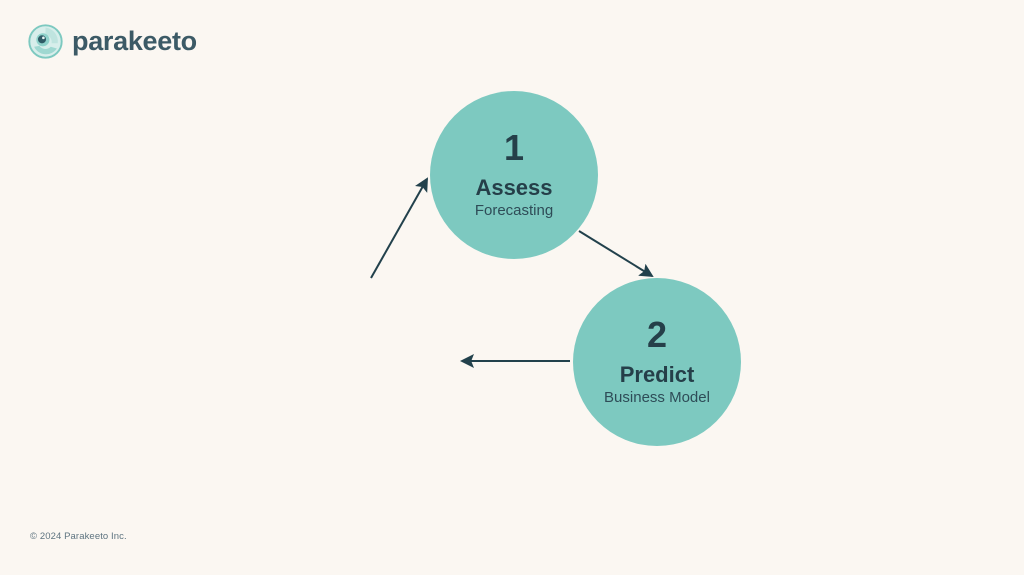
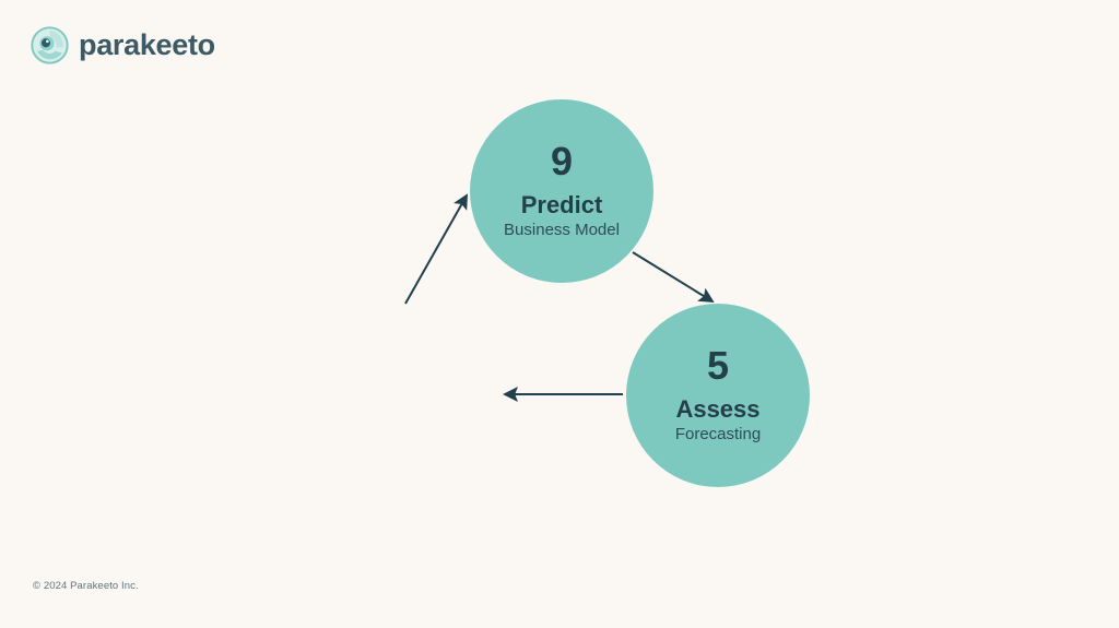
  parakeeto
- 1
+ 9
- Assess
+ Predict
- Forecasting
+ Business Model
- 2
+ 5
- Predict
+ Assess
- Business Model
+ Forecasting
  © 2024 Parakeeto Inc.
